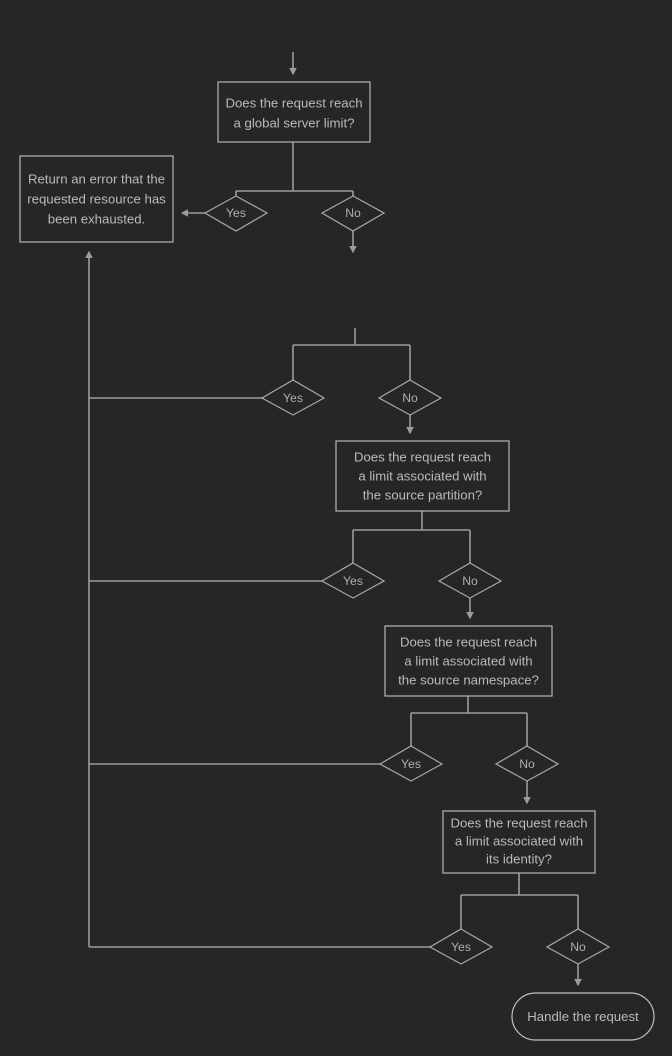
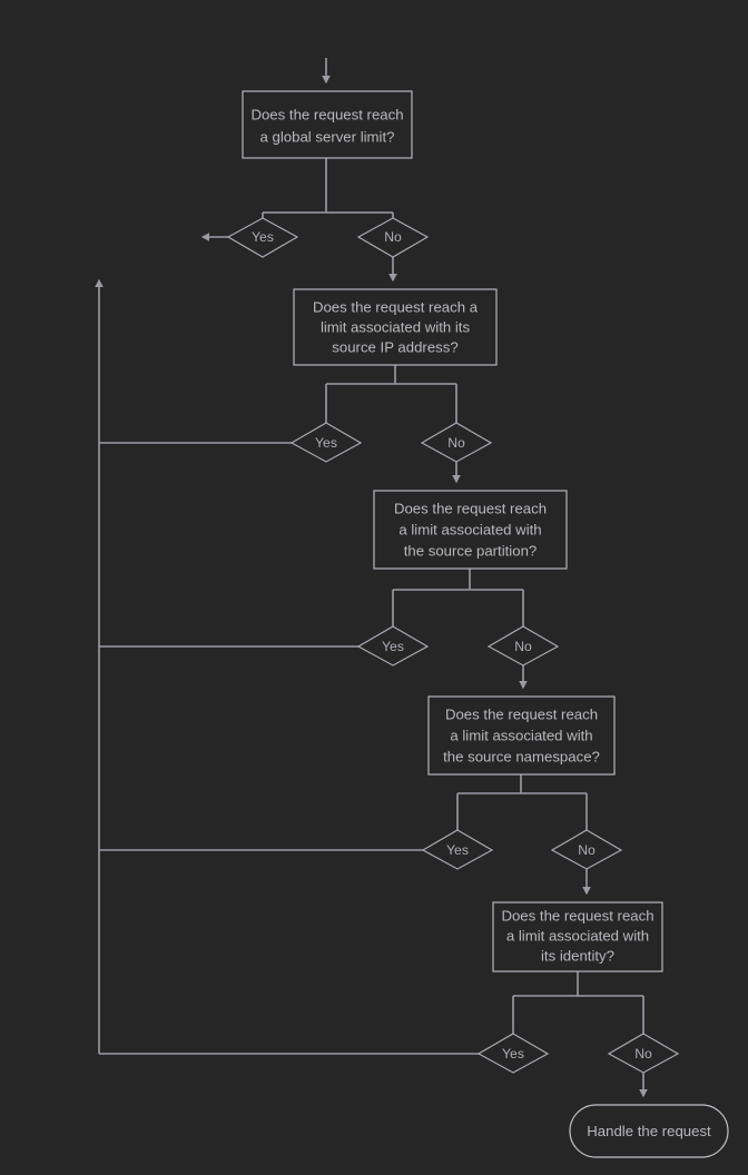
  Does the request reach
  a global server limit?
- Return an error that the
- requested resource has
- been exhausted.
  Yes
  No
+ Does the request reach a
+ limit associated with its
+ source IP address?
  Yes
  No
  Does the request reach
  a limit associated with
  the source partition?
  Yes
  No
  Does the request reach
  a limit associated with
  the source namespace?
  Yes
  No
  Does the request reach
  a limit associated with
  its identity?
  Yes
  No
  Handle the request
